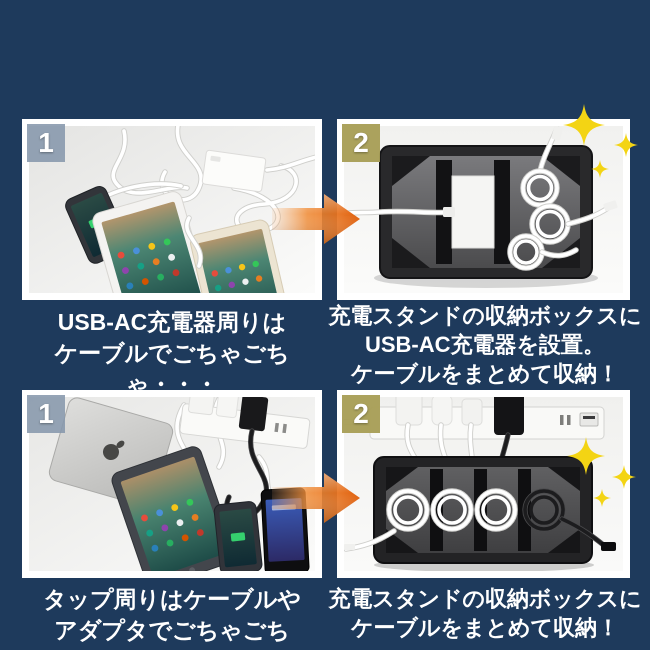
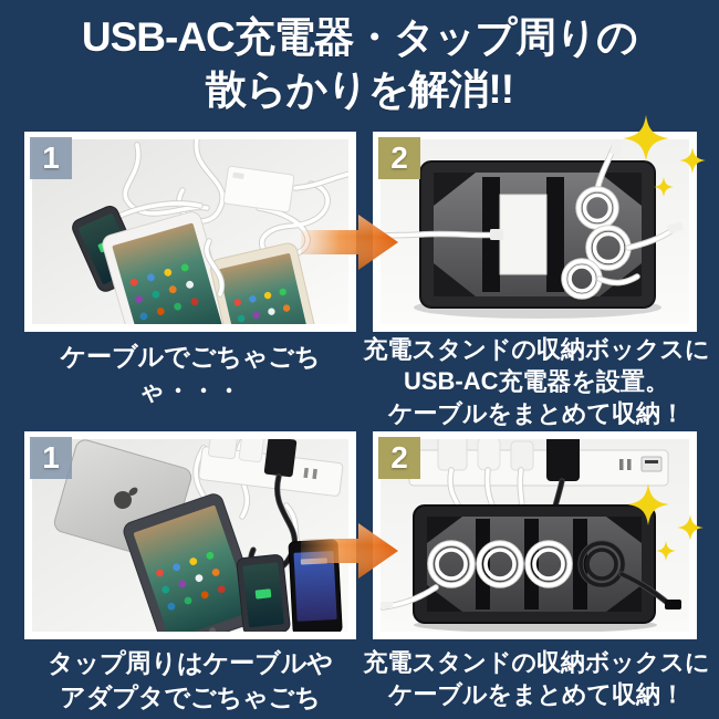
+ USB-AC充電器・タップ周りの
+ 散らかりを解消!!
  1
  2
  1
  2
- USB-AC充電器周りは
  ケーブルでごちゃごちゃ・・・
  充電スタンドの収納ボックスに
  USB-AC充電器を設置。
  ケーブルをまとめて収納！
  タップ周りはケーブルや
  アダプタでごちゃごち
  充電スタンドの収納ボックスに
  ケーブルをまとめて収納！
